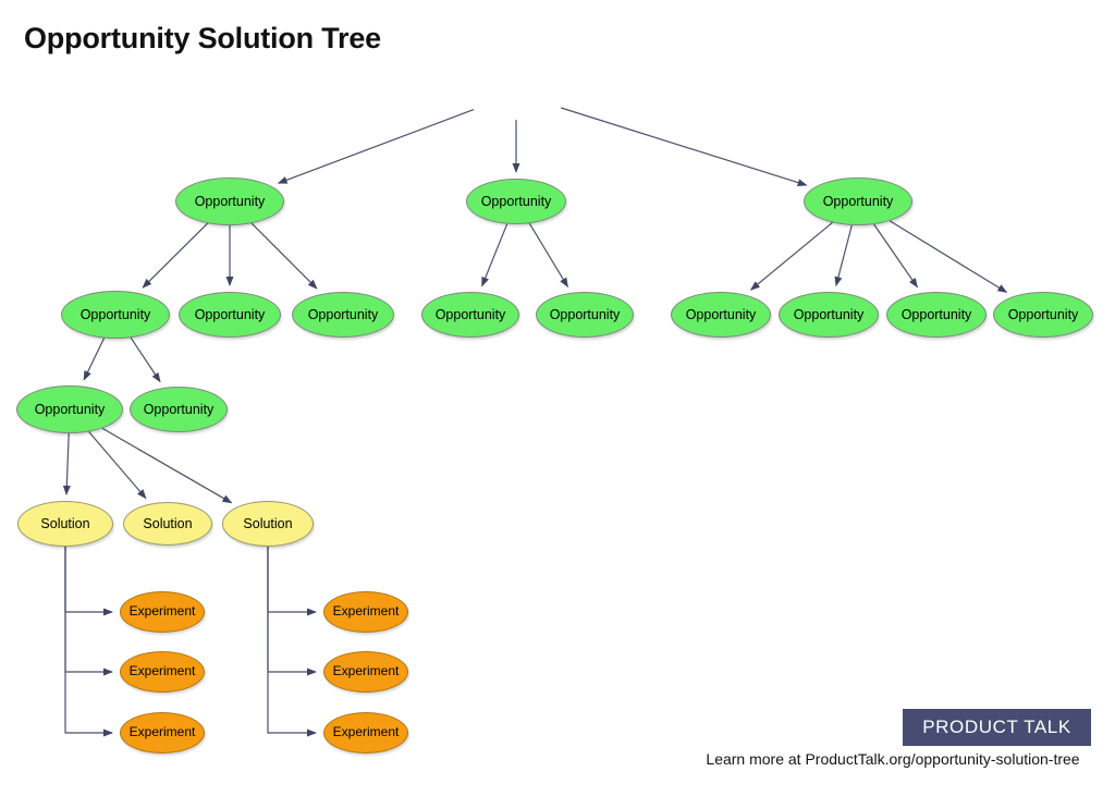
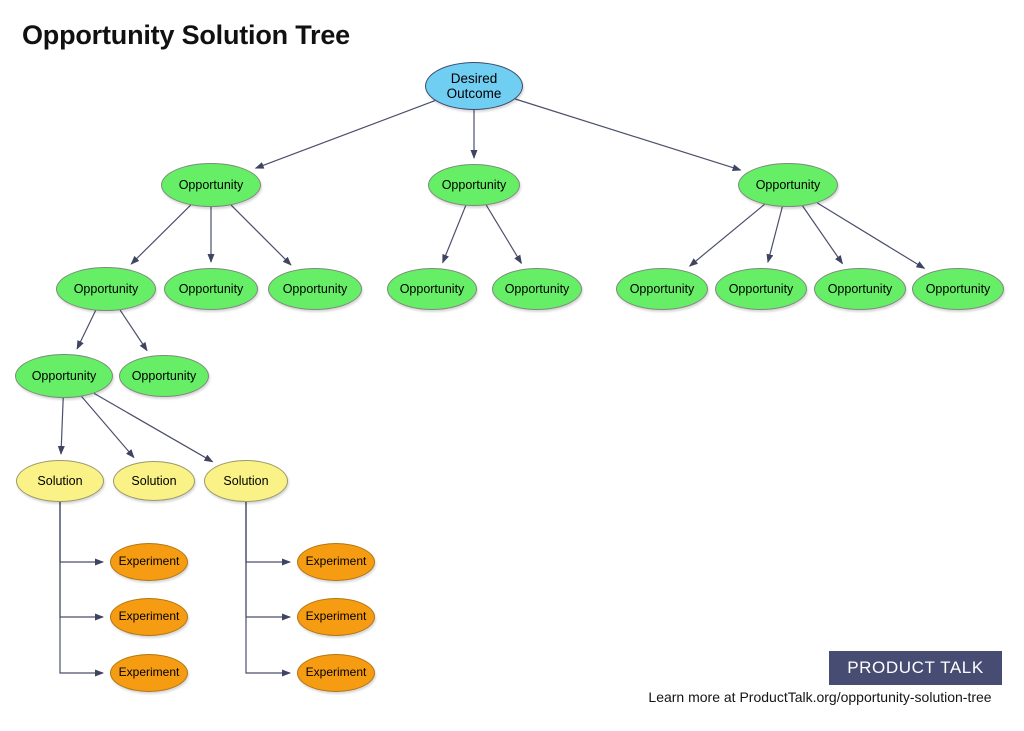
  Opportunity Solution Tree
+ Desired
+ Outcome
  Opportunity
  Opportunity
  Opportunity
  Opportunity
  Opportunity
  Opportunity
  Opportunity
  Opportunity
  Opportunity
  Opportunity
  Opportunity
  Opportunity
  Opportunity
  Opportunity
  Solution
  Solution
  Solution
  Experiment
  Experiment
  Experiment
  Experiment
  Experiment
  Experiment
  PRODUCT TALK
  Learn more at ProductTalk.org/opportunity-solution-tree
